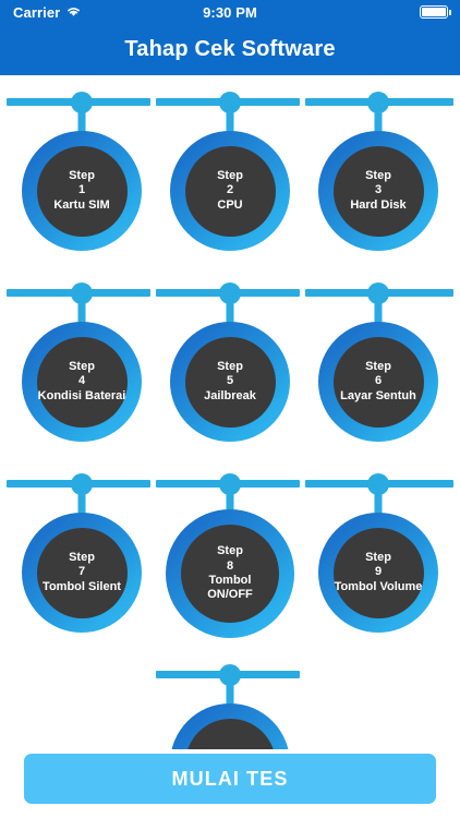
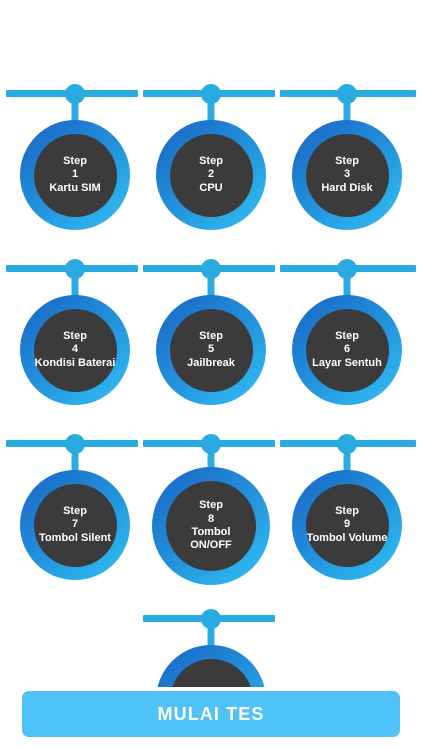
- Carrier
- 9:30 PM
- Tahap Cek Software
  Step
  1
  Kartu SIM
  Step
  2
  CPU
  Step
  3
  Hard Disk
  Step
  4
  Kondisi Baterai
  Step
  5
  Jailbreak
  Step
  6
  Layar Sentuh
  Step
  7
  Tombol Silent
  Step
  8
  Tombol
  ON/OFF
  Step
  9
  Tombol Volume
  MULAI TES
